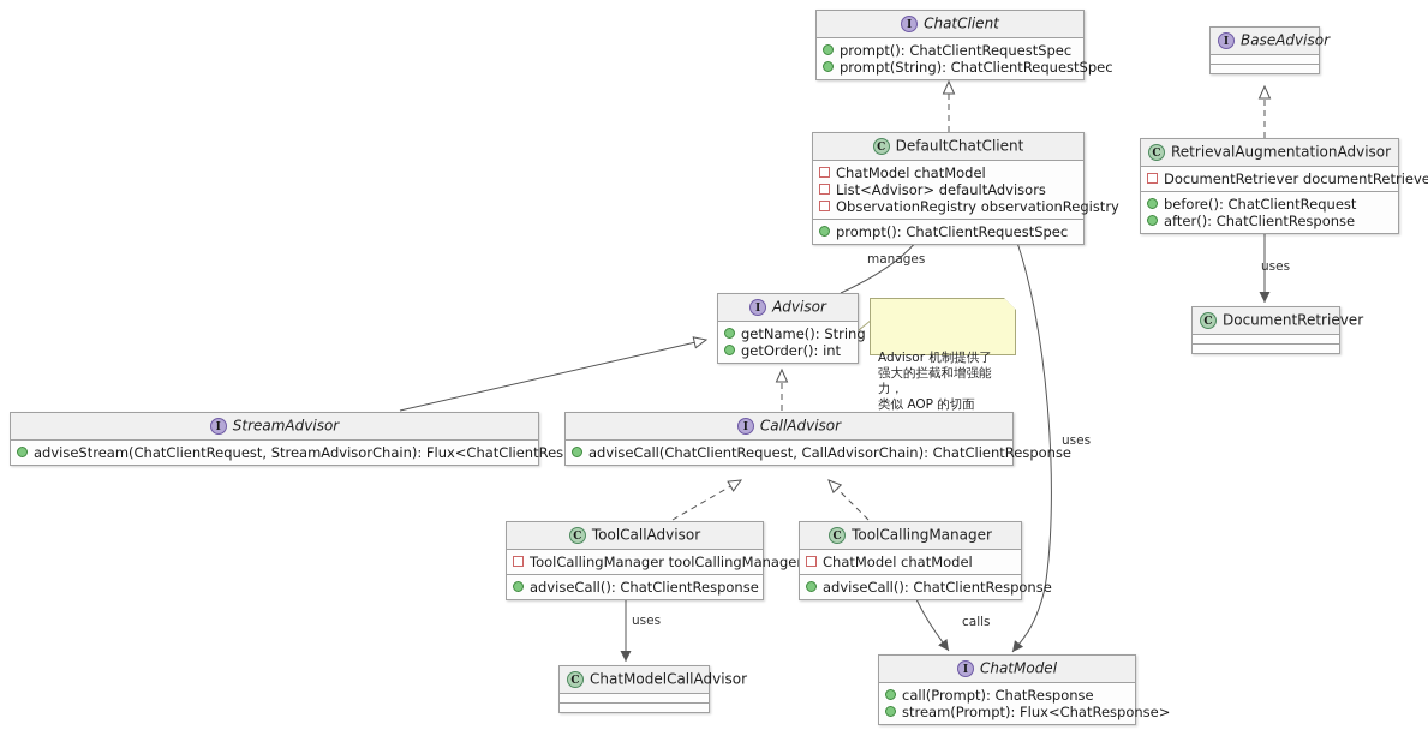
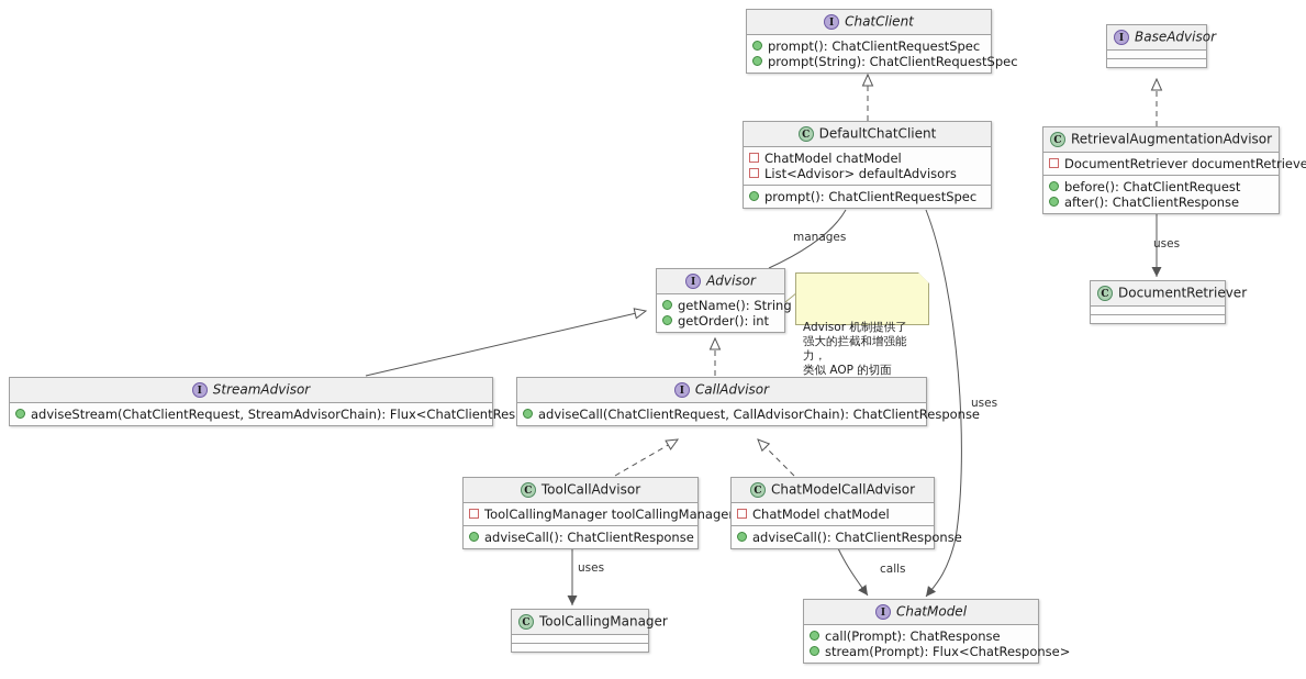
  I ChatClient
  prompt(): ChatClientRequestSpec
  prompt(String): ChatClientRequestSpec
  I BaseAdvisor
  C DefaultChatClient
  ChatModel chatModel
  List<Advisor> defaultAdvisors
- ObservationRegistry observationRegistry
  prompt(): ChatClientRequestSpec
  C RetrievalAugmentationAdvisor
  DocumentRetriever documentRetrieve
  before(): ChatClientRequest
  after(): ChatClientResponse
  C DocumentRetriever
  I Advisor
  getName(): String
  getOrder(): int
  I StreamAdvisor
  adviseStream(ChatClientRequest, StreamAdvisorChain): Flux<ChatClientRes
  I CallAdvisor
  adviseCall(ChatClientRequest, CallAdvisorChain): ChatClientResponse
  C ToolCallAdvisor
  ToolCallingManager toolCallingManage
  adviseCall(): ChatClientResponse
- C ToolCallingManager
+ C ChatModelCallAdvisor
  ChatModel chatModel
  adviseCall(): ChatClientResponse
- C ChatModelCallAdvisor
+ C ToolCallingManager
  I ChatModel
  call(Prompt): ChatResponse
  stream(Prompt): Flux<ChatResponse>
  Advisor 机制提供了
  强大的拦截和增强能力，
  类似 AOP 的切面
  manages
  uses
  uses
  uses
  calls
